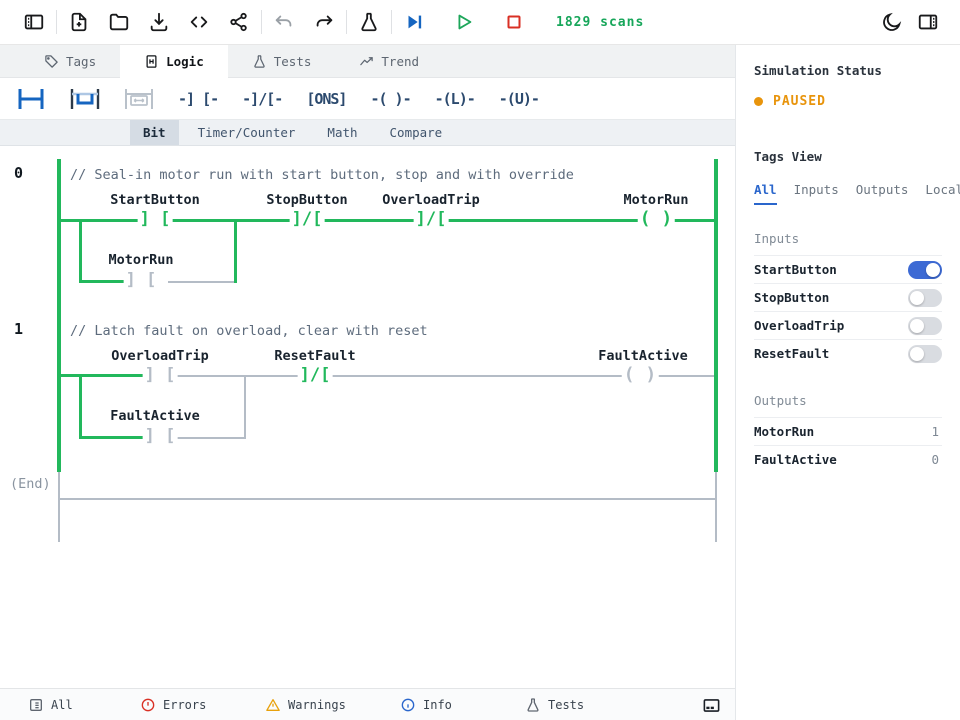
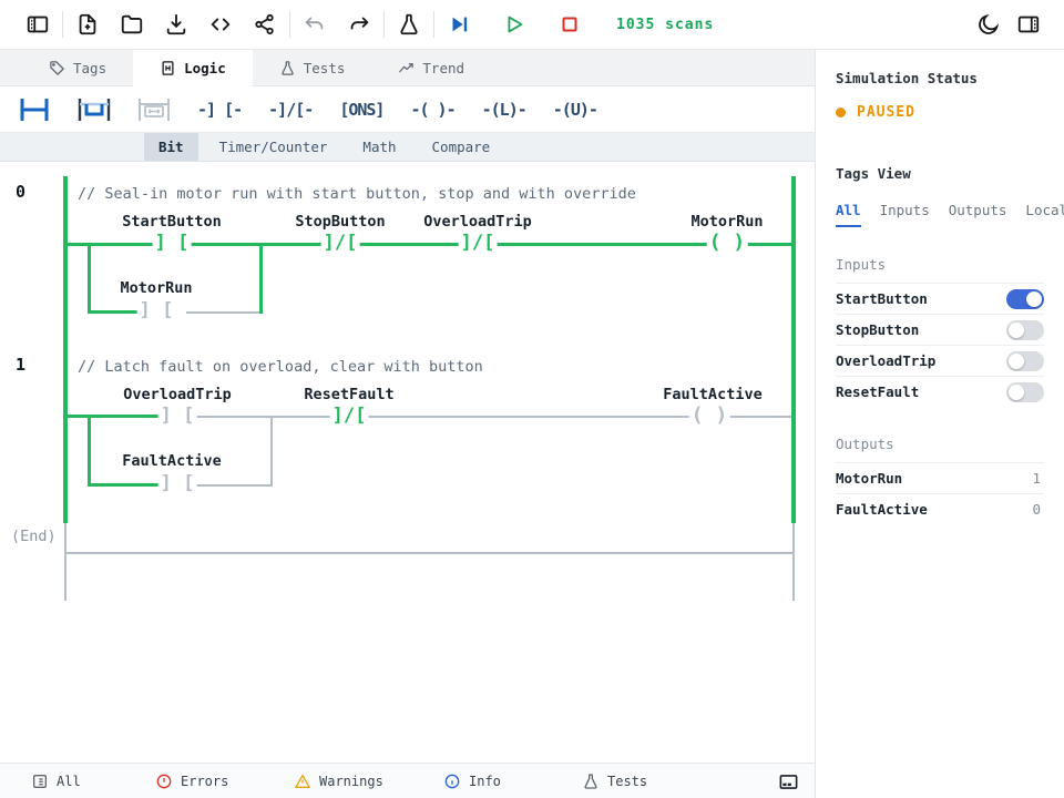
- 1829 scans
+ 1035 scans
  Tags
  Logic
  Tests
  Trend
  -] [-
  -]/[-
  [ONS]
  -( )-
  -(L)-
  -(U)-
  Bit
  Timer/Counter
  Math
  Compare
  0
  // Seal-in motor run with start button, stop and with override
  StartButton
  ] [
  StopButton
  ]/[
  OverloadTrip
  ]/[
  MotorRun
  ( )
  MotorRun
  ] [
  1
- // Latch fault on overload, clear with reset
+ // Latch fault on overload, clear with button
  OverloadTrip
  ] [
  ResetFault
  ]/[
  FaultActive
  ( )
  FaultActive
  ] [
  (End)
  All
  Errors
  Warnings
  Info
  Tests
  Simulation Status
  PAUSED
  Tags View
  All
  Inputs
  Outputs
  Local
  Inputs
  StartButton
  StopButton
  OverloadTrip
  ResetFault
  Outputs
  MotorRun
  1
  FaultActive
  0
